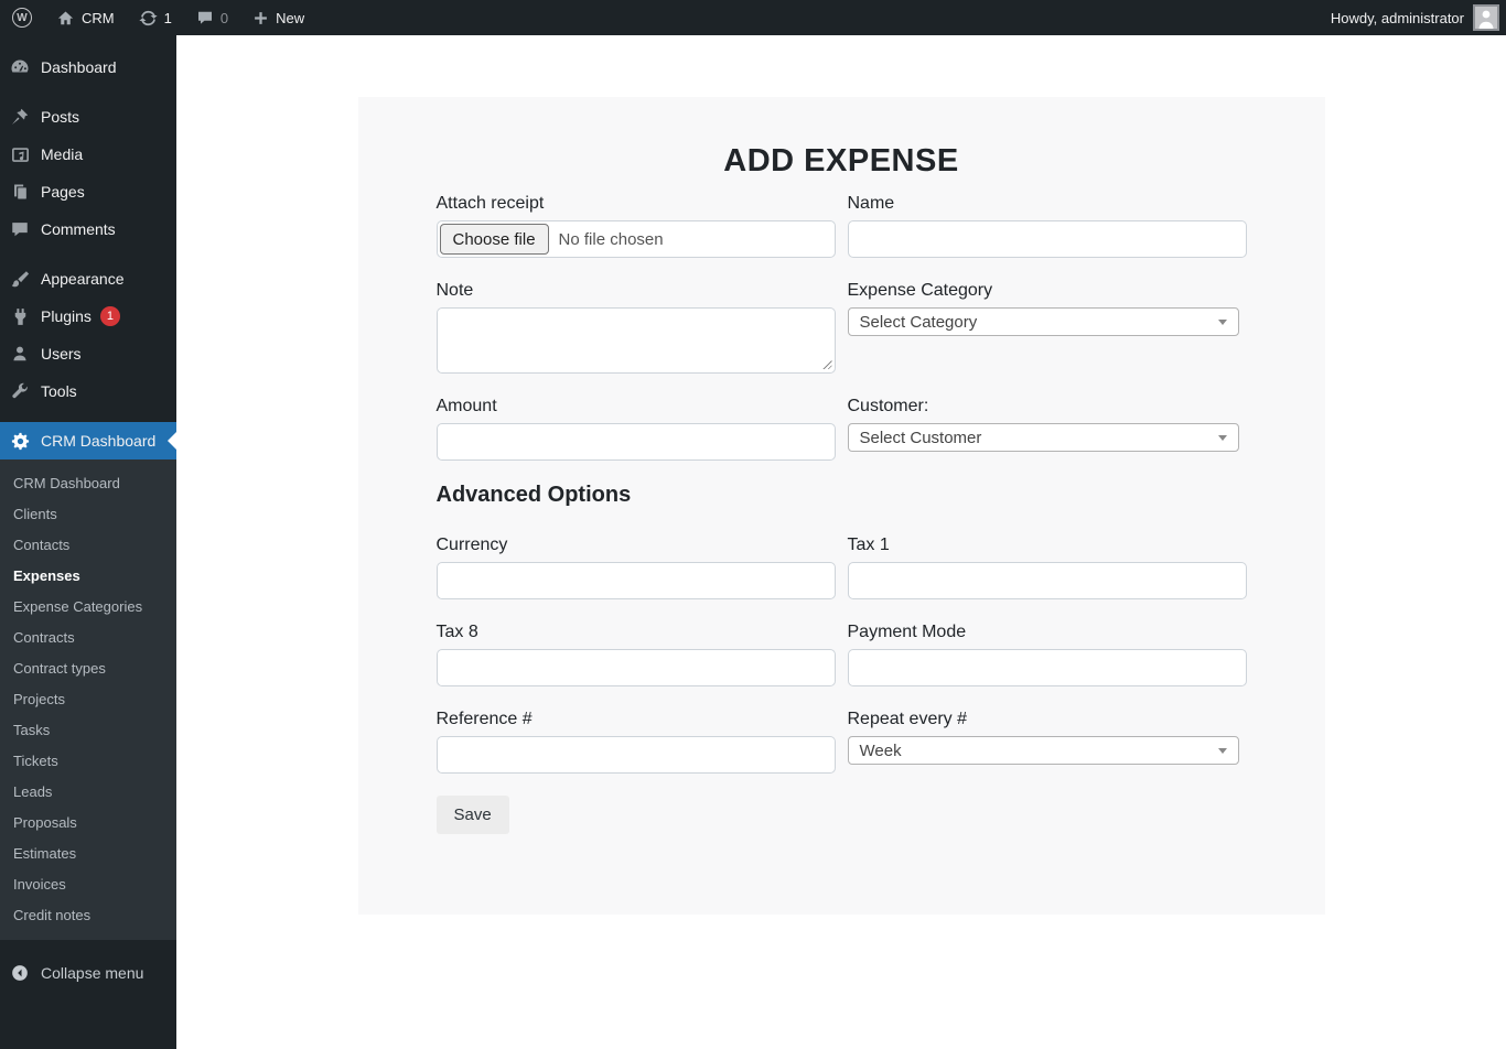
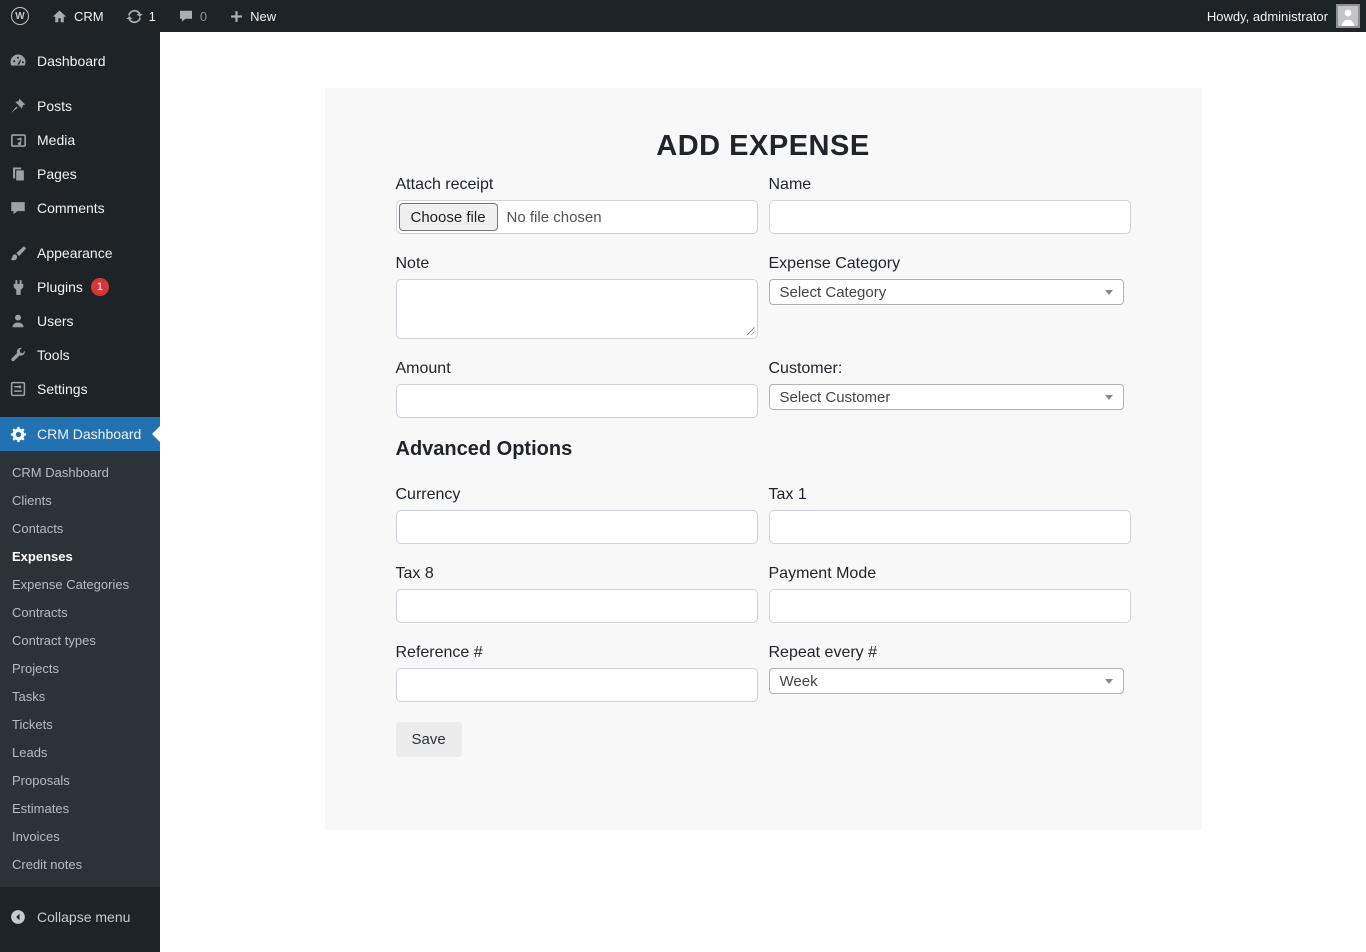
  CRM
  1
  0
  New
  Howdy, administrator
  Dashboard
  Posts
  Media
  Pages
  Comments
  Appearance
  Plugins
  1
  Users
  Tools
+ Settings
  CRM Dashboard
  CRM Dashboard
  Clients
  Contacts
  Expenses
  Expense Categories
  Contracts
  Contract types
  Projects
  Tasks
  Tickets
  Leads
  Proposals
  Estimates
  Invoices
  Credit notes
  Collapse menu
  ADD EXPENSE
  Attach receipt
  Choose file
  No file chosen
  Name
  Note
  Expense Category
  Select Category
  Amount
  Customer:
  Select Customer
  Advanced Options
  Currency
  Tax 1
  Tax 8
  Payment Mode
  Reference #
  Repeat every #
  Week
  Save
